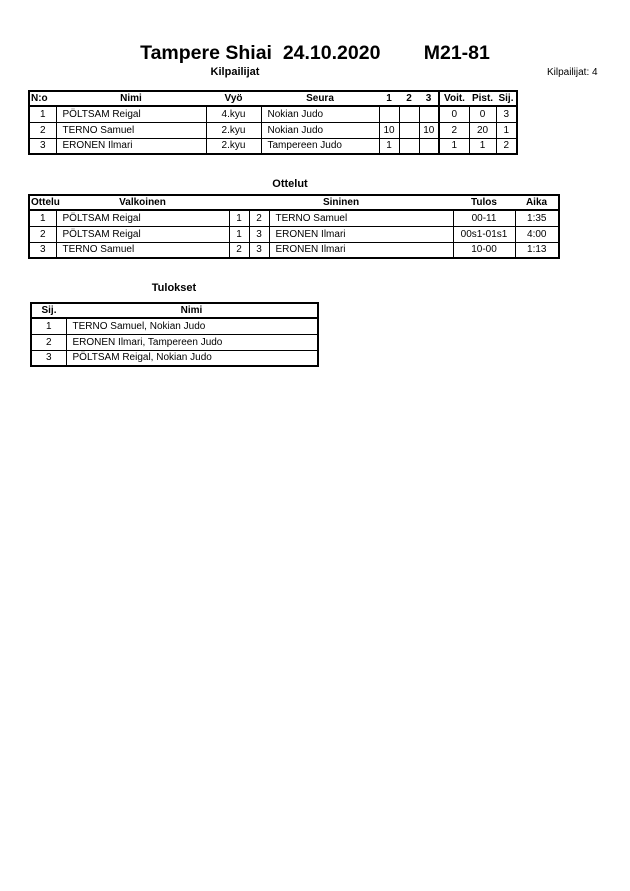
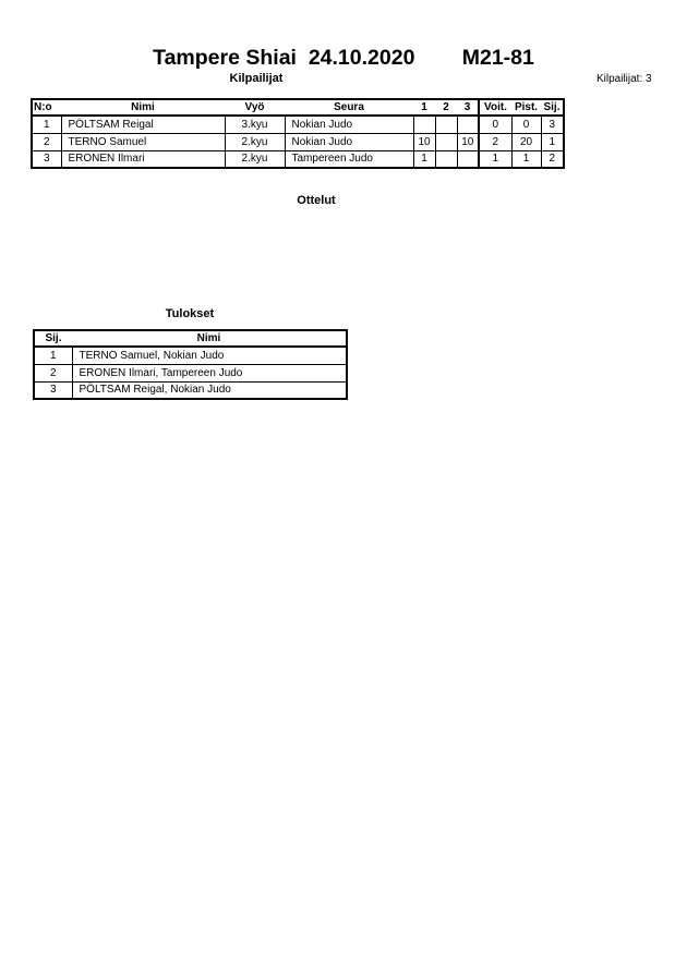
  Tampere Shiai 24.10.2020 M21-81
  Kilpailijat
- Kilpailijat: 4
+ Kilpailijat: 3
  N:o	Nimi	Vyö	Seura	1	2	3	Voit.	Pist.	Sij.
- 1	PÖLTSAM Reigal	4.kyu	Nokian Judo				0	0	3
+ 1	PÖLTSAM Reigal	3.kyu	Nokian Judo				0	0	3
  2	TERNO Samuel	2.kyu	Nokian Judo	10		10	2	20	1
  3	ERONEN Ilmari	2.kyu	Tampereen Judo	1			1	1	2
  Ottelut
- Ottelu	Valkoinen	Sininen	Tulos	Aika
- 1	PÖLTSAM Reigal	1	2	TERNO Samuel	00-11	1:35
- 2	PÖLTSAM Reigal	1	3	ERONEN Ilmari	00s1-01s1	4:00
- 3	TERNO Samuel	2	3	ERONEN Ilmari	10-00	1:13
  Tulokset
  Sij.	Nimi
  1	TERNO Samuel, Nokian Judo
  2	ERONEN Ilmari, Tampereen Judo
  3	PÖLTSAM Reigal, Nokian Judo
